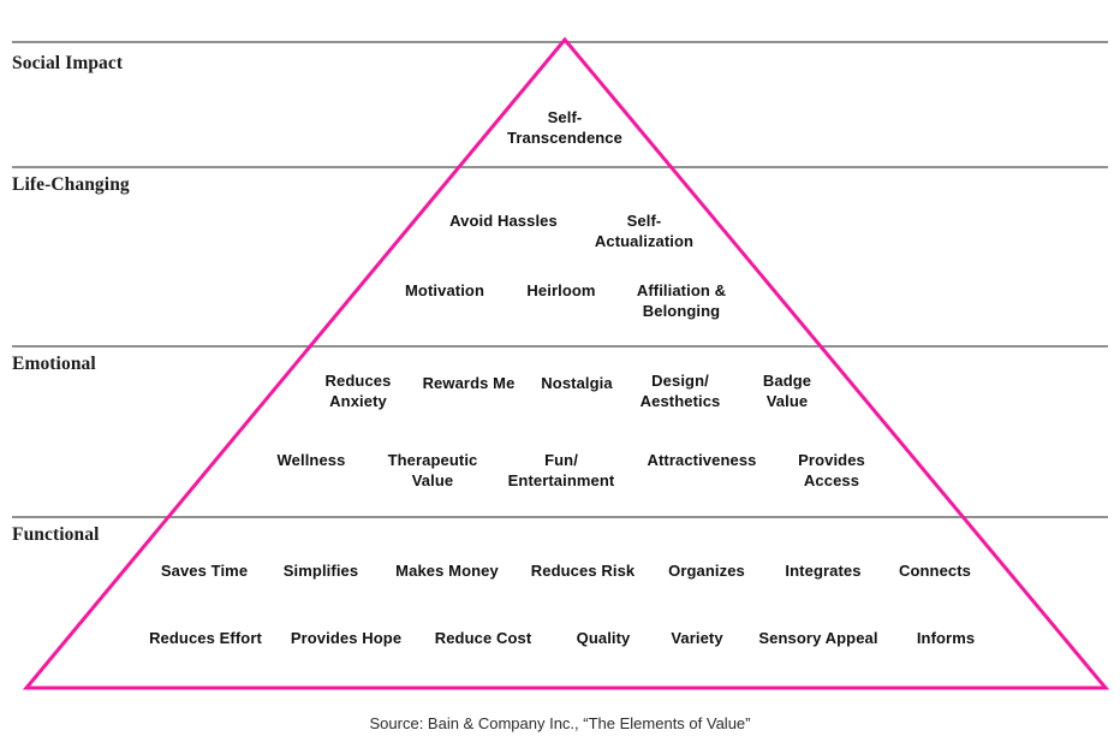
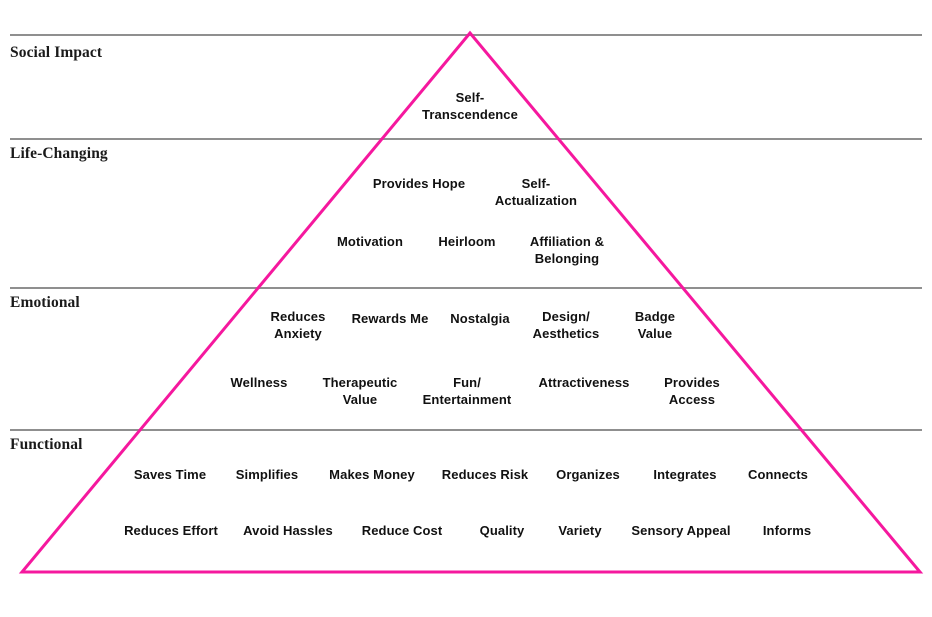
  Social Impact
  Life-Changing
  Emotional
  Functional
  Self-
  Transcendence
- Avoid Hassles
+ Provides Hope
  Self-
  Actualization
  Motivation
  Heirloom
  Affiliation &
  Belonging
  Reduces
  Anxiety
  Rewards Me
  Nostalgia
  Design/
  Aesthetics
  Badge
  Value
  Wellness
  Therapeutic
  Value
  Fun/
  Entertainment
  Attractiveness
  Provides
  Access
  Saves Time
  Simplifies
  Makes Money
  Reduces Risk
  Organizes
  Integrates
  Connects
  Reduces Effort
- Provides Hope
+ Avoid Hassles
  Reduce Cost
  Quality
  Variety
  Sensory Appeal
  Informs
- Source: Bain & Company Inc., “The Elements of Value”
